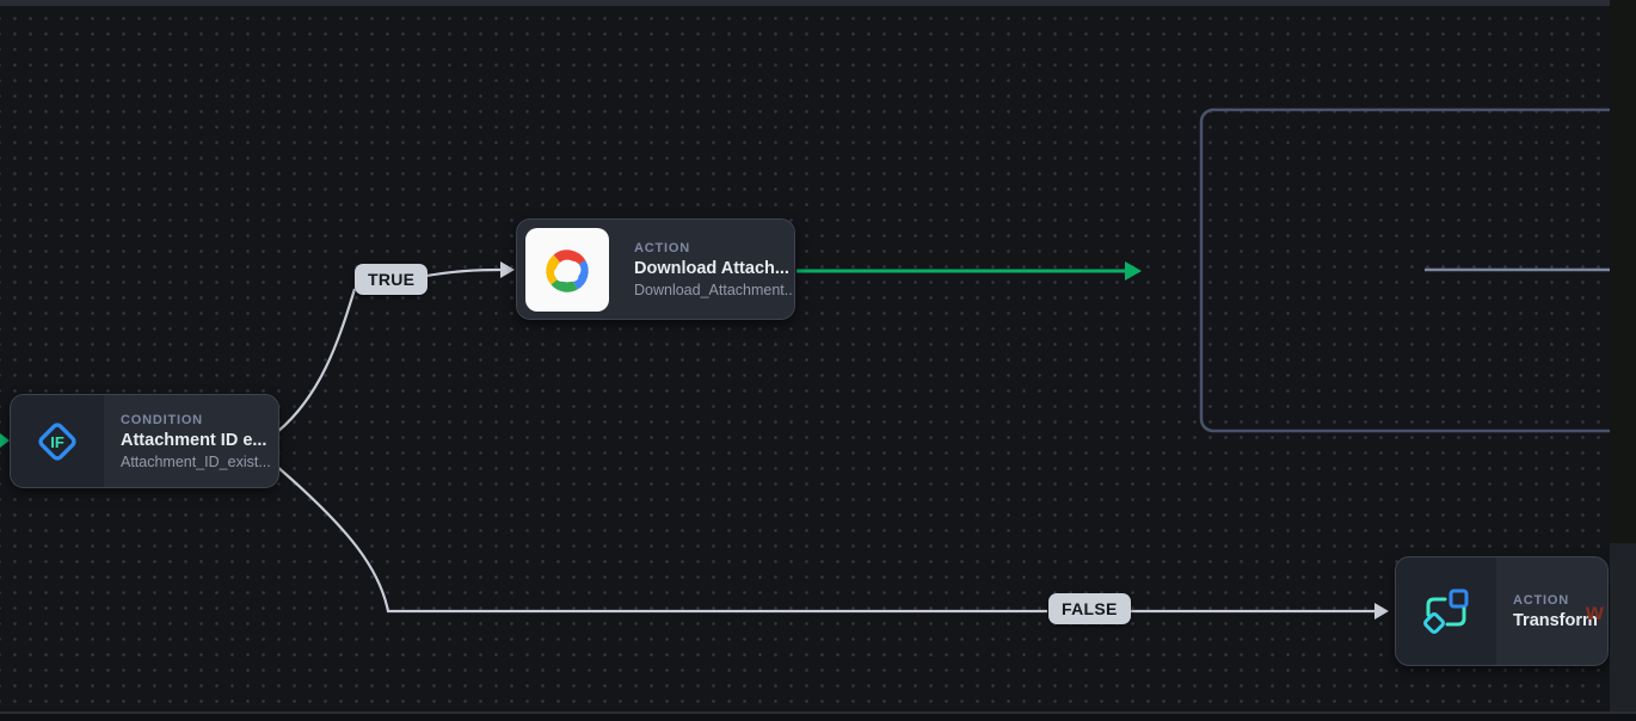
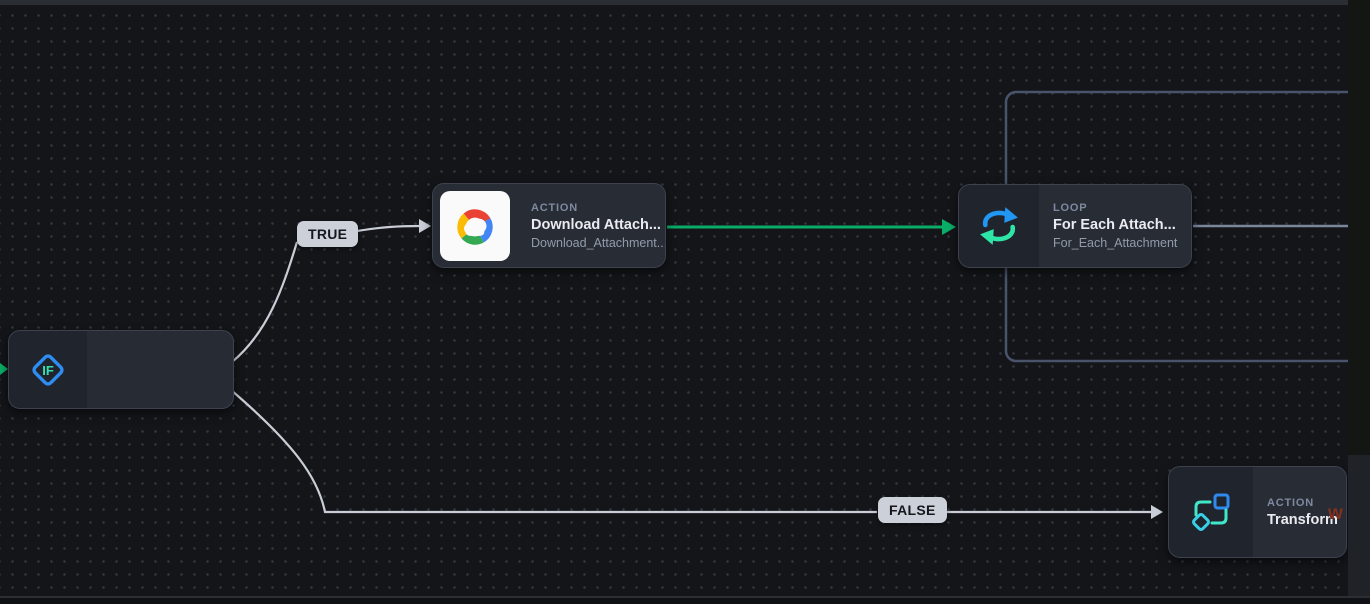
  IF
- CONDITION
- Attachment ID e...
- Attachment_ID_exist...
  TRUE
  ACTION
  Download Attach...
  Download_Attachment..
+ LOOP
+ For Each Attach...
+ For_Each_Attachment
  FALSE
  ACTION
  Transform
  w
